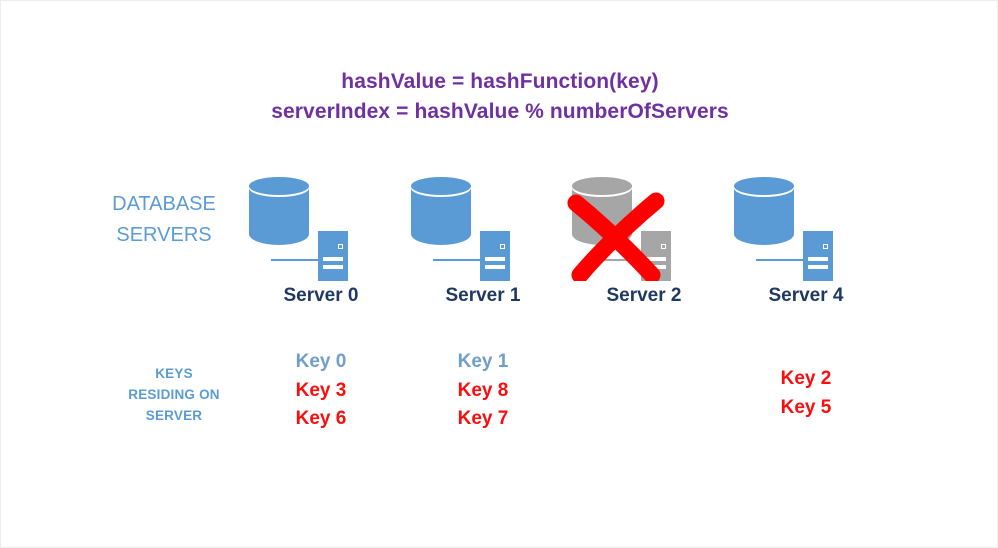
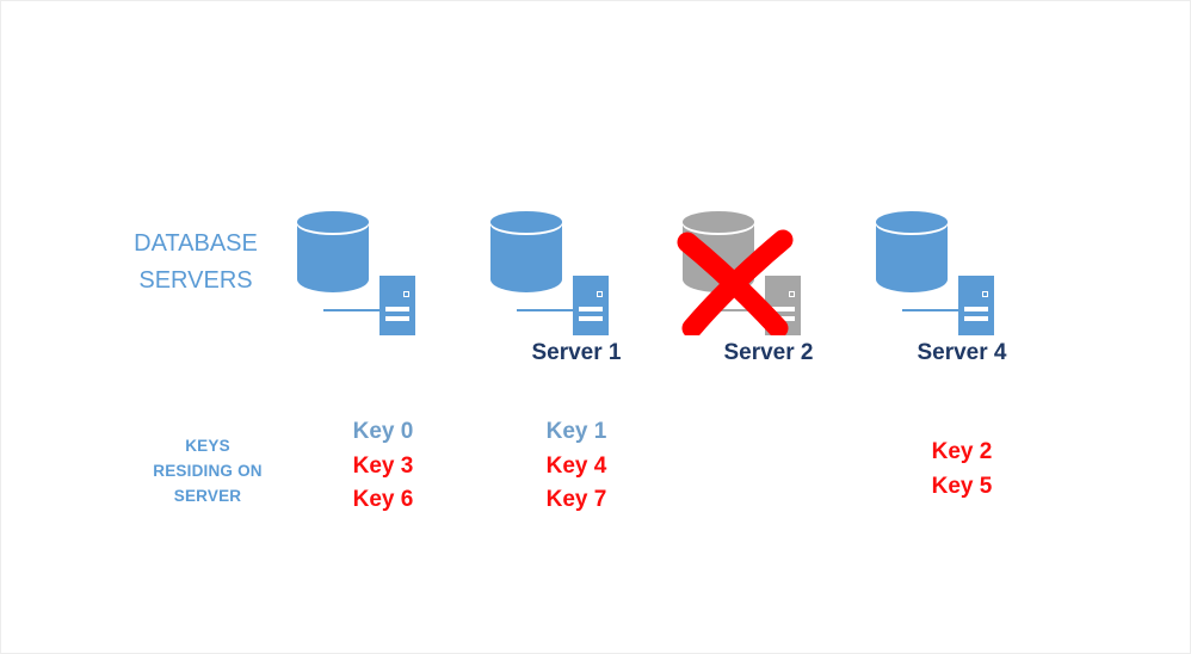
- hashValue = hashFunction(key)
- serverIndex = hashValue % numberOfServers
  DATABASE
  SERVERS
  KEYS
  RESIDING ON
  SERVER
- Server 0
  Key 0
  Key 3
  Key 6
  Server 1
  Key 1
- Key 8
+ Key 4
  Key 7
  Server 2
  Server 4
  Key 2
  Key 5
